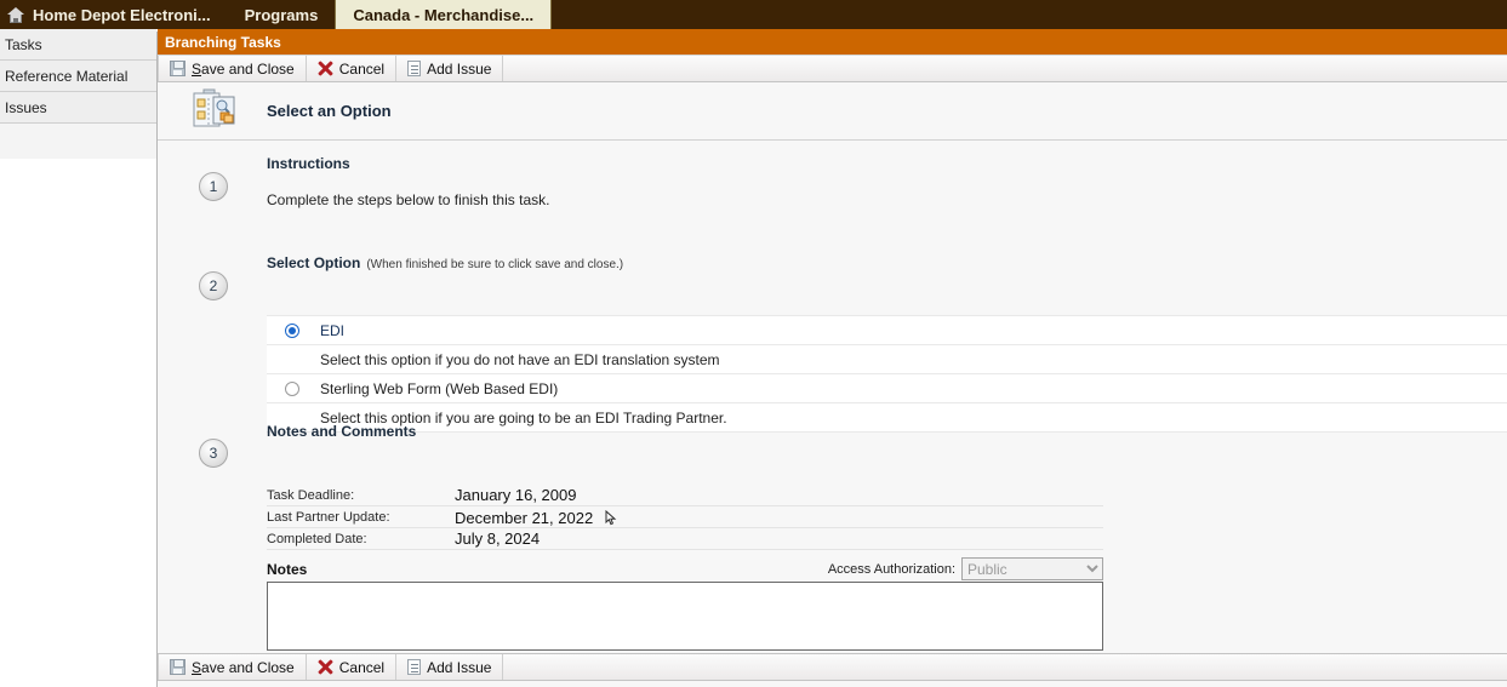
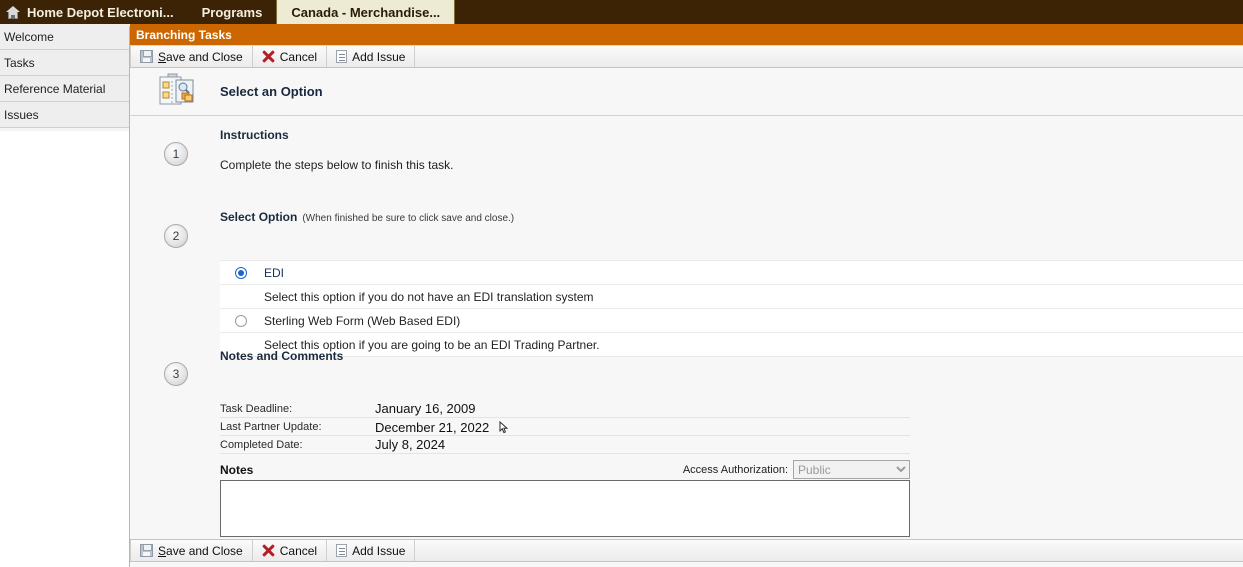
  Home Depot Electroni...
  Programs
  Canada - Merchandise...
+ Welcome
  Tasks
  Reference Material
  Issues
  Branching Tasks
  Save and Close
  Cancel
  Add Issue
  Select an Option
  1
  Instructions
  Complete the steps below to finish this task.
  2
  Select Option (When finished be sure to click save and close.)
  EDI
  Select this option if you do not have an EDI translation system
  Sterling Web Form (Web Based EDI)
  Select this option if you are going to be an EDI Trading Partner.
  3
  Notes and Comments
  Task Deadline:
  January 16, 2009
  Last Partner Update:
  December 21, 2022
  Completed Date:
  July 8, 2024
  Notes
  Access Authorization:
  Public
  Save and Close
  Cancel
  Add Issue
